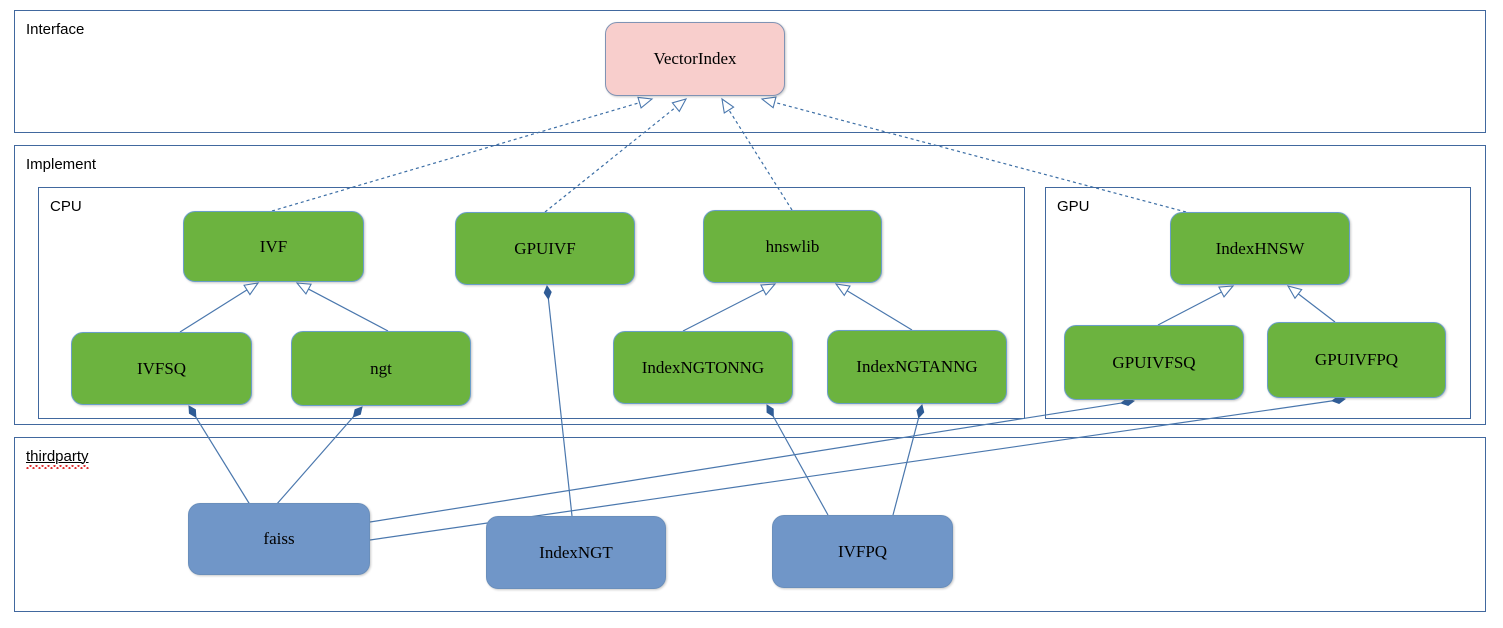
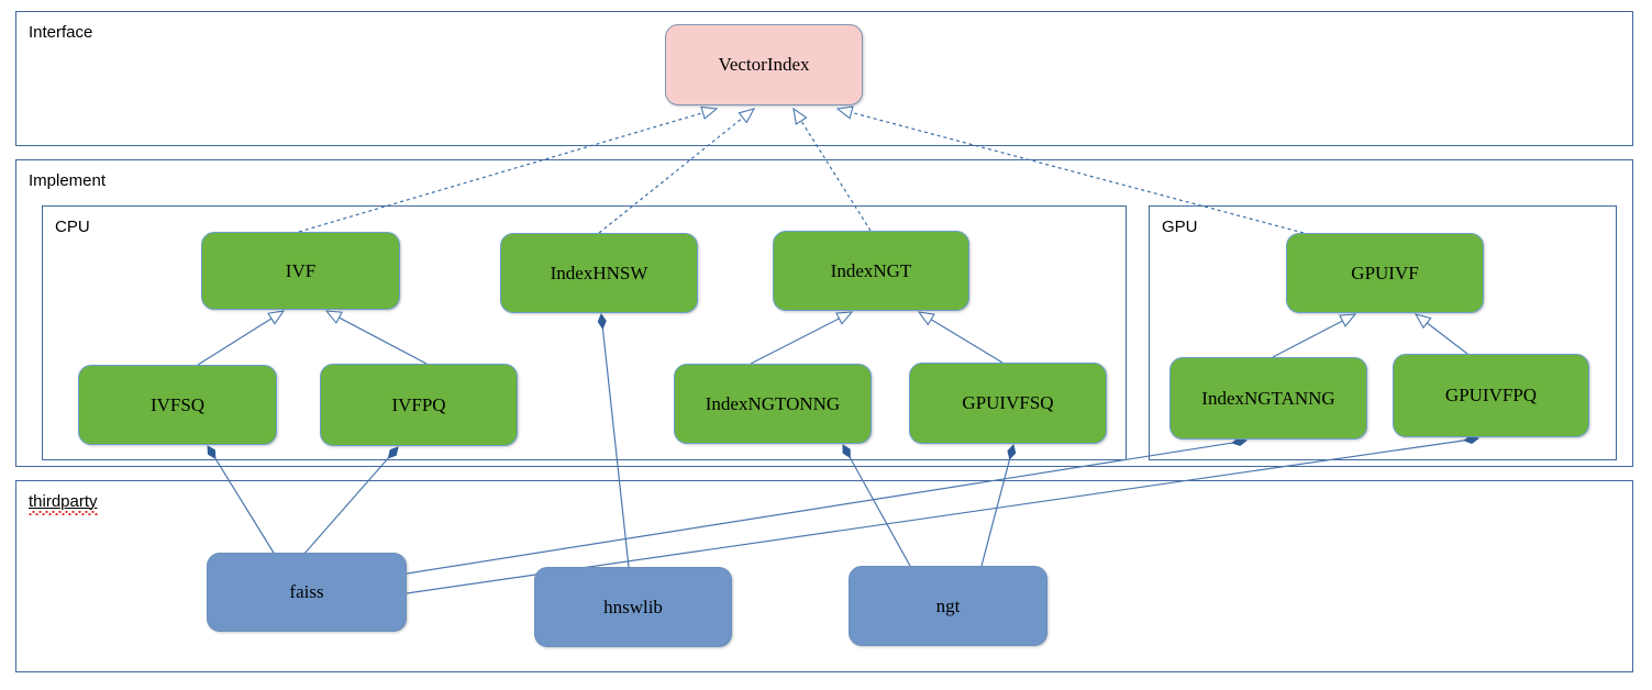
  Interface
  Implement
  CPU
  GPU
  thirdparty
  VectorIndex
  IVF
- GPUIVF
+ IndexHNSW
- hnswlib
+ IndexNGT
  IVFSQ
- ngt
+ IVFPQ
  IndexNGTONNG
- IndexNGTANNG
+ GPUIVFSQ
- IndexHNSW
+ GPUIVF
- GPUIVFSQ
+ IndexNGTANNG
  GPUIVFPQ
  faiss
- IndexNGT
+ hnswlib
- IVFPQ
+ ngt
